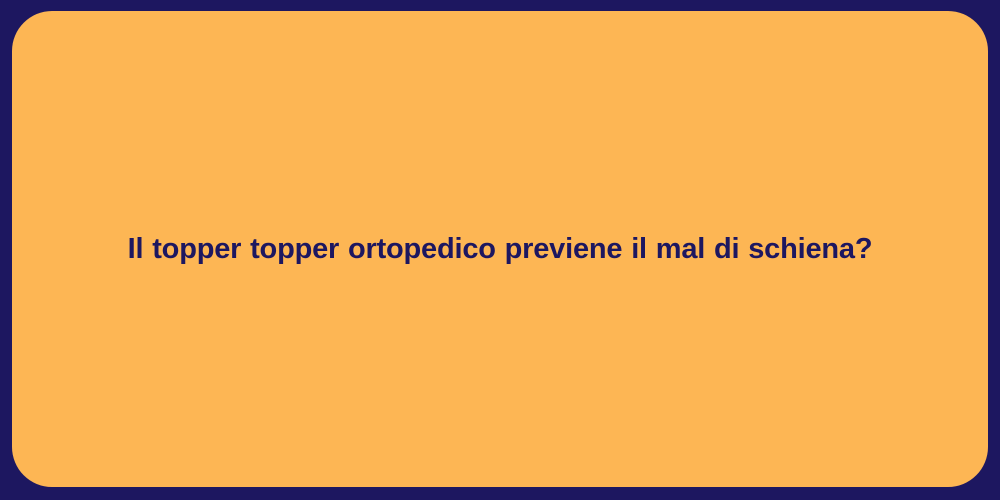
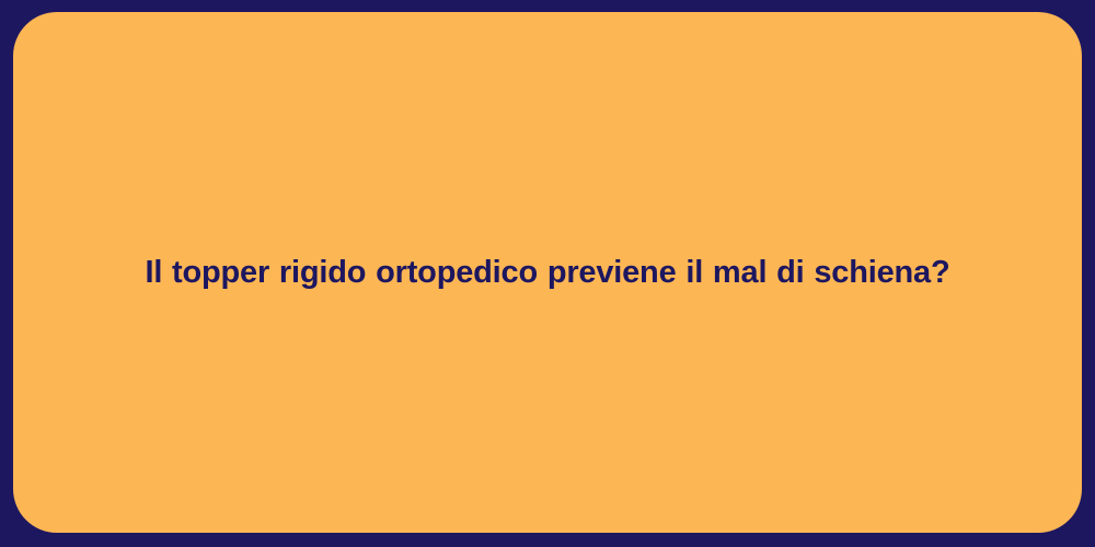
- Il topper topper ortopedico previene il mal di schiena?
+ Il topper rigido ortopedico previene il mal di schiena?
